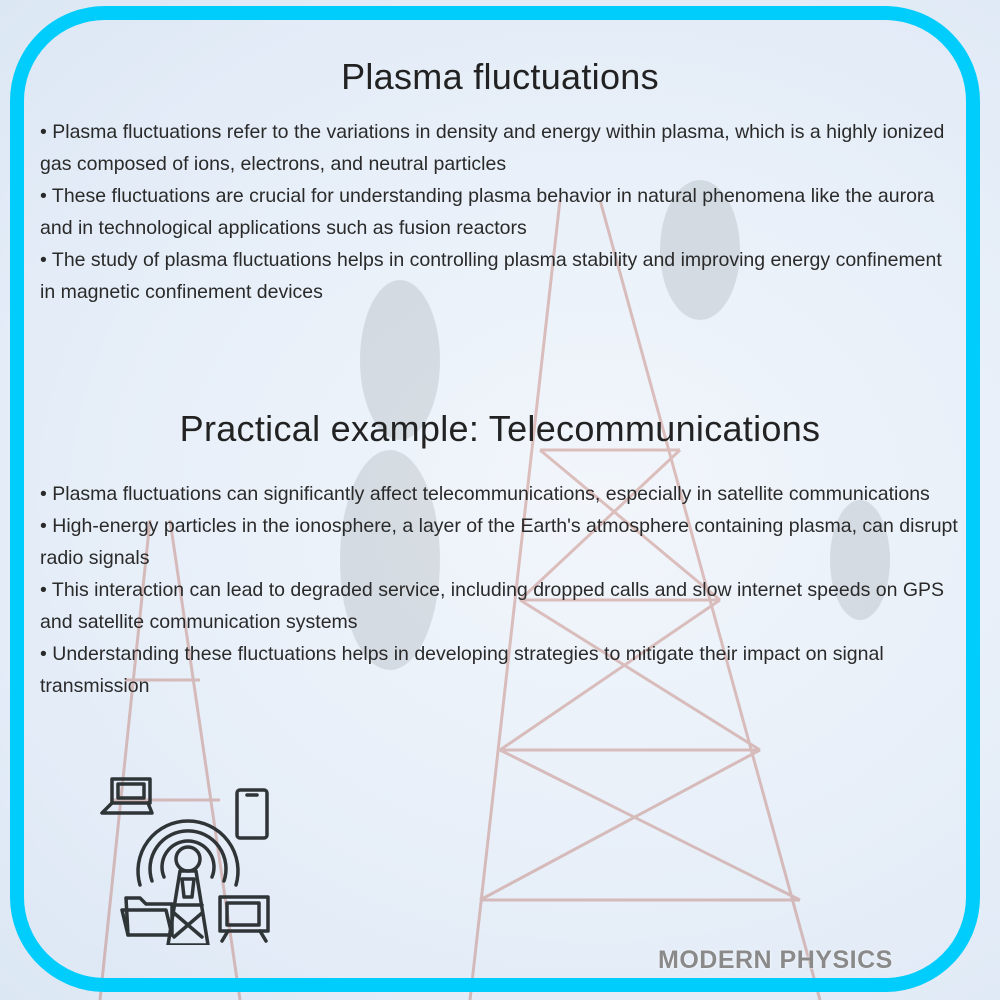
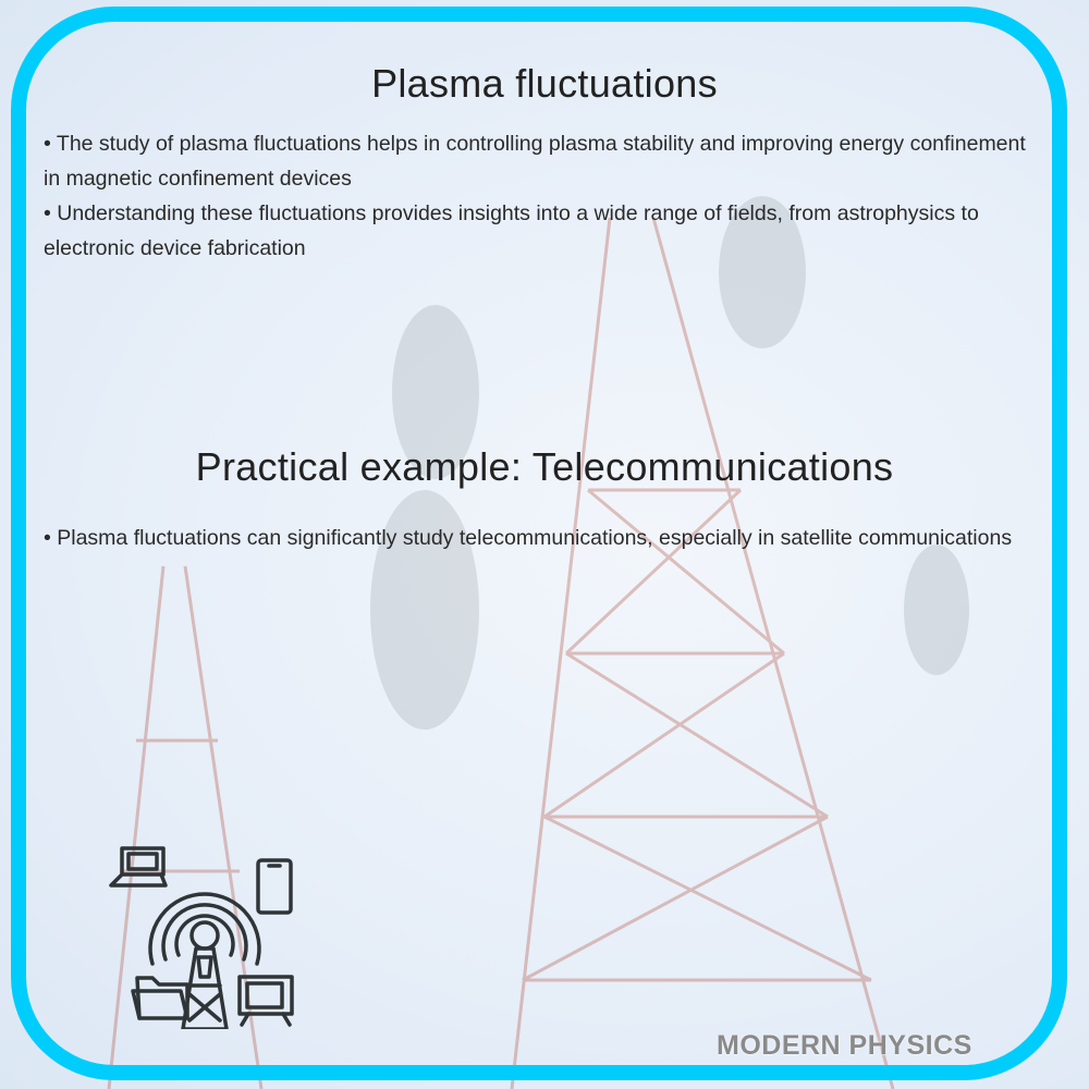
  Plasma fluctuations
- Plasma fluctuations refer to the variations in density and energy within plasma, which is a highly ionized gas composed of ions, electrons, and neutral particles
- These fluctuations are crucial for understanding plasma behavior in natural phenomena like the aurora and in technological applications such as fusion reactors
  The study of plasma fluctuations helps in controlling plasma stability and improving energy confinement in magnetic confinement devices
+ Understanding these fluctuations provides insights into a wide range of fields, from astrophysics to electronic device fabrication
  Practical example: Telecommunications
- Plasma fluctuations can significantly affect telecommunications, especially in satellite communications
+ Plasma fluctuations can significantly study telecommunications, especially in satellite communications
- High-energy particles in the ionosphere, a layer of the Earth's atmosphere containing plasma, can disrupt radio signals
- This interaction can lead to degraded service, including dropped calls and slow internet speeds on GPS and satellite communication systems
- Understanding these fluctuations helps in developing strategies to mitigate their impact on signal transmission
  MODERN PHYSICS
